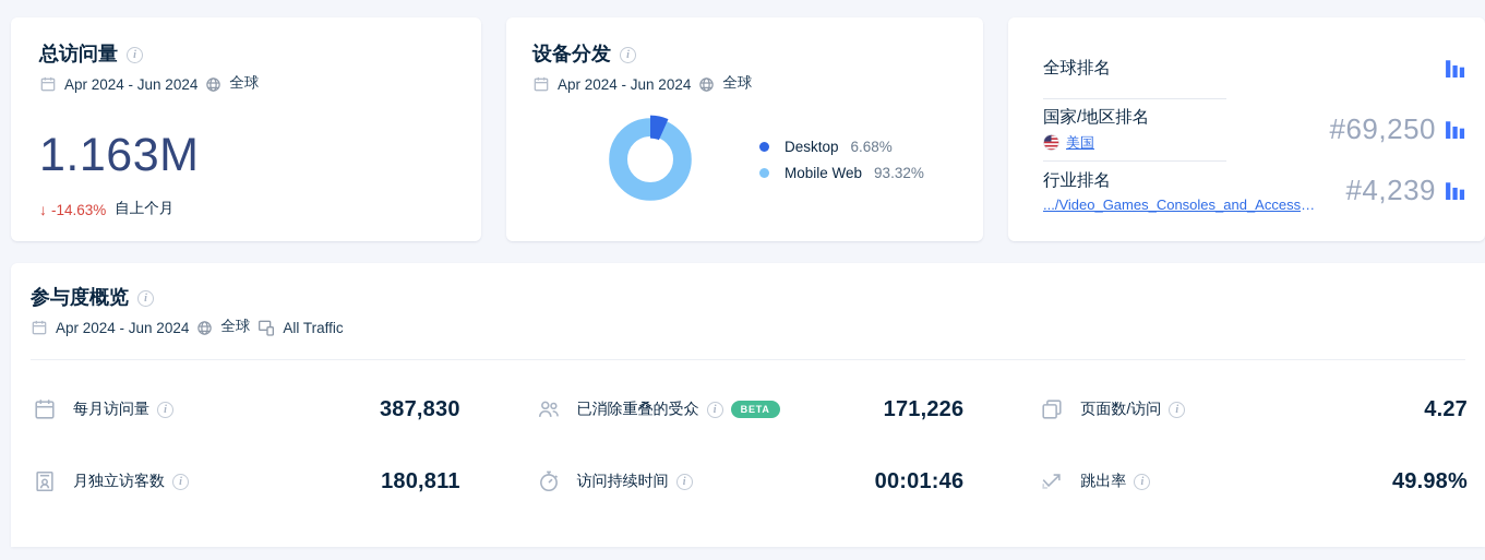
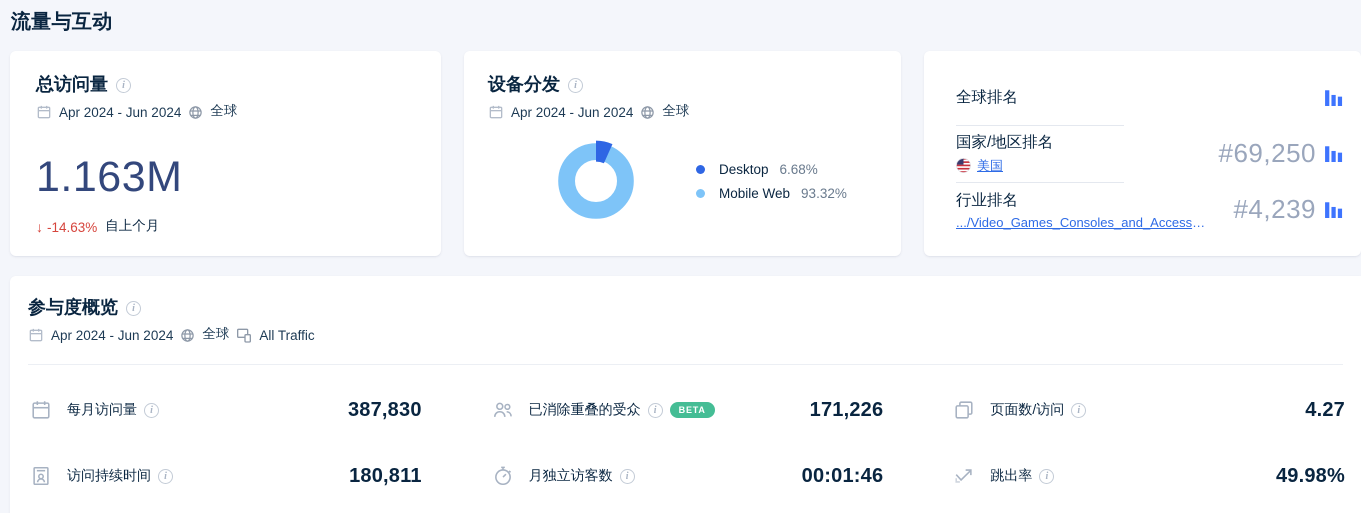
+ 流量与互动
  总访问量
  i
  Apr 2024 - Jun 2024
  全球
  1.163M
  ↓
  -14.63%
  自上个月
  设备分发
  i
  Apr 2024 - Jun 2024
  全球
  Desktop
  6.68%
  Mobile Web
  93.32%
  全球排名
  国家/地区排名
  美国
  #69,250
  行业排名
  .../Video_Games_Consoles_and_Accessor.
  #4,239
  参与度概览
  i
  Apr 2024 - Jun 2024
  全球
  All Traffic
  每月访问量
  i
  387,830
  已消除重叠的受众
  i
  BETA
  171,226
  页面数/访问
  i
  4.27
- 月独立访客数
+ 访问持续时间
  i
  180,811
- 访问持续时间
+ 月独立访客数
  i
  00:01:46
  跳出率
  i
  49.98%
